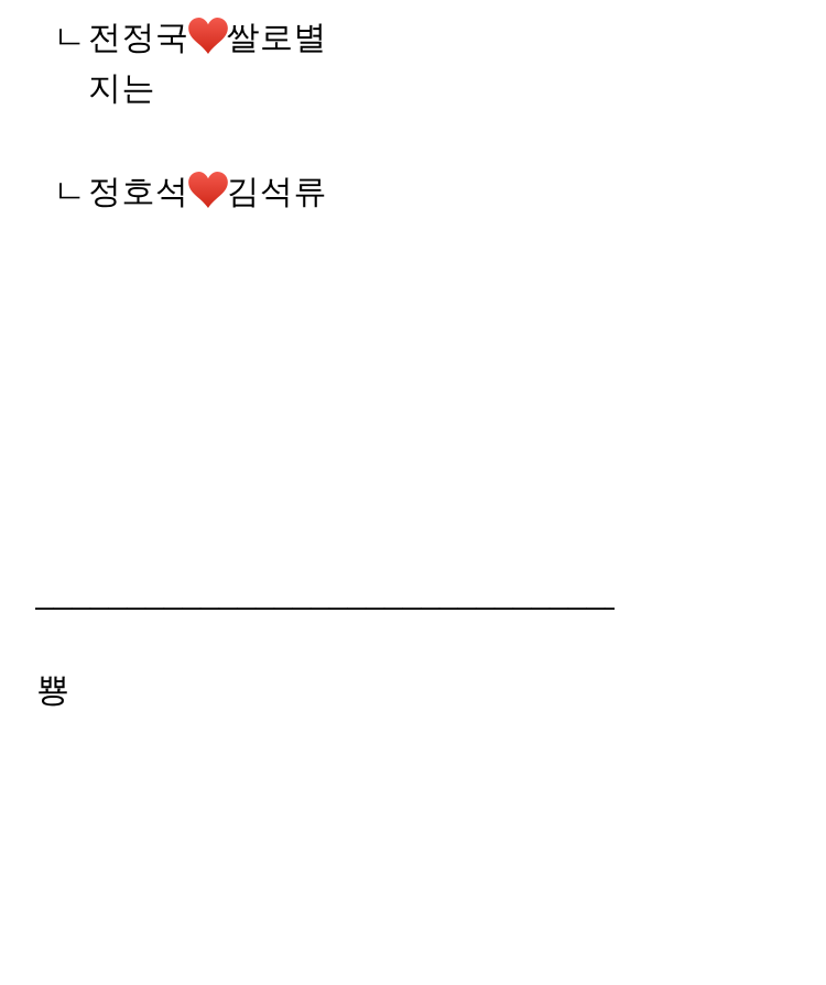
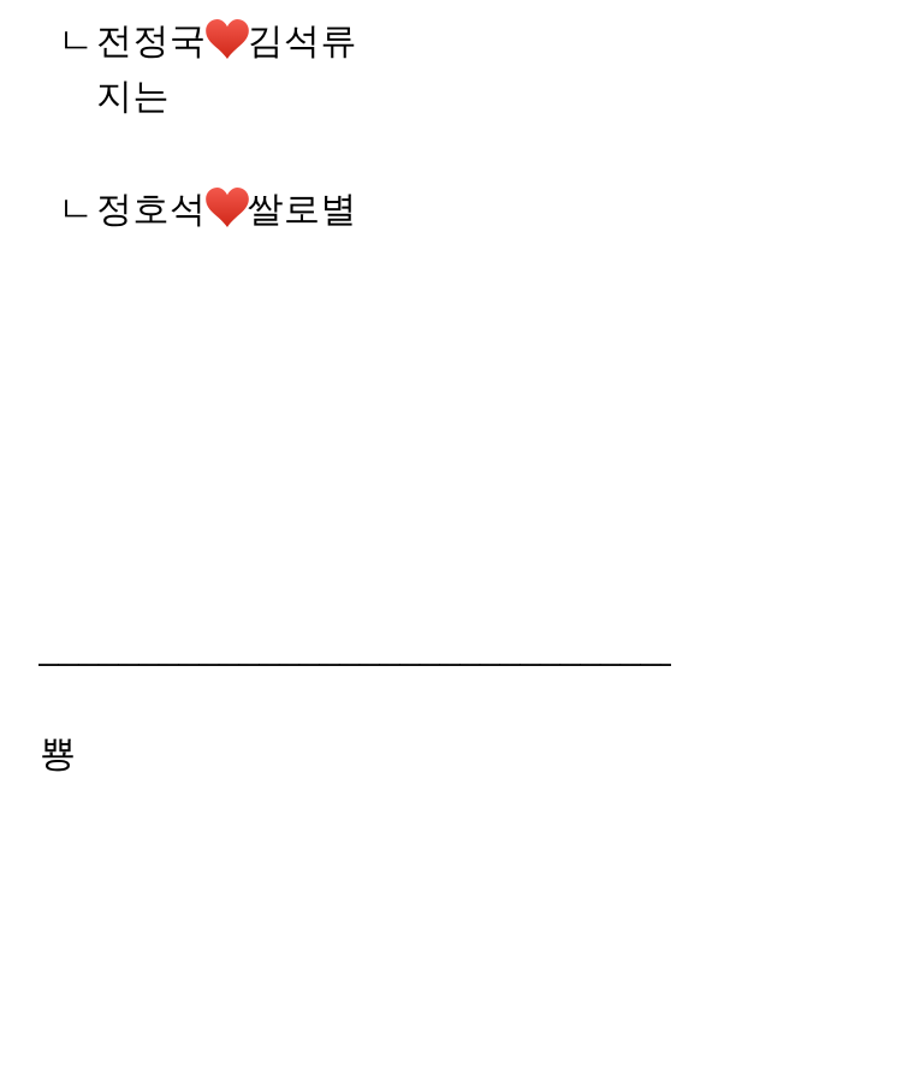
- ㄴ전정국 쌀로별
+ ㄴ전정국 김석류
  지는
- ㄴ정호석 김석류
+ ㄴ정호석 쌀로별
  ________________________________
  뿅
